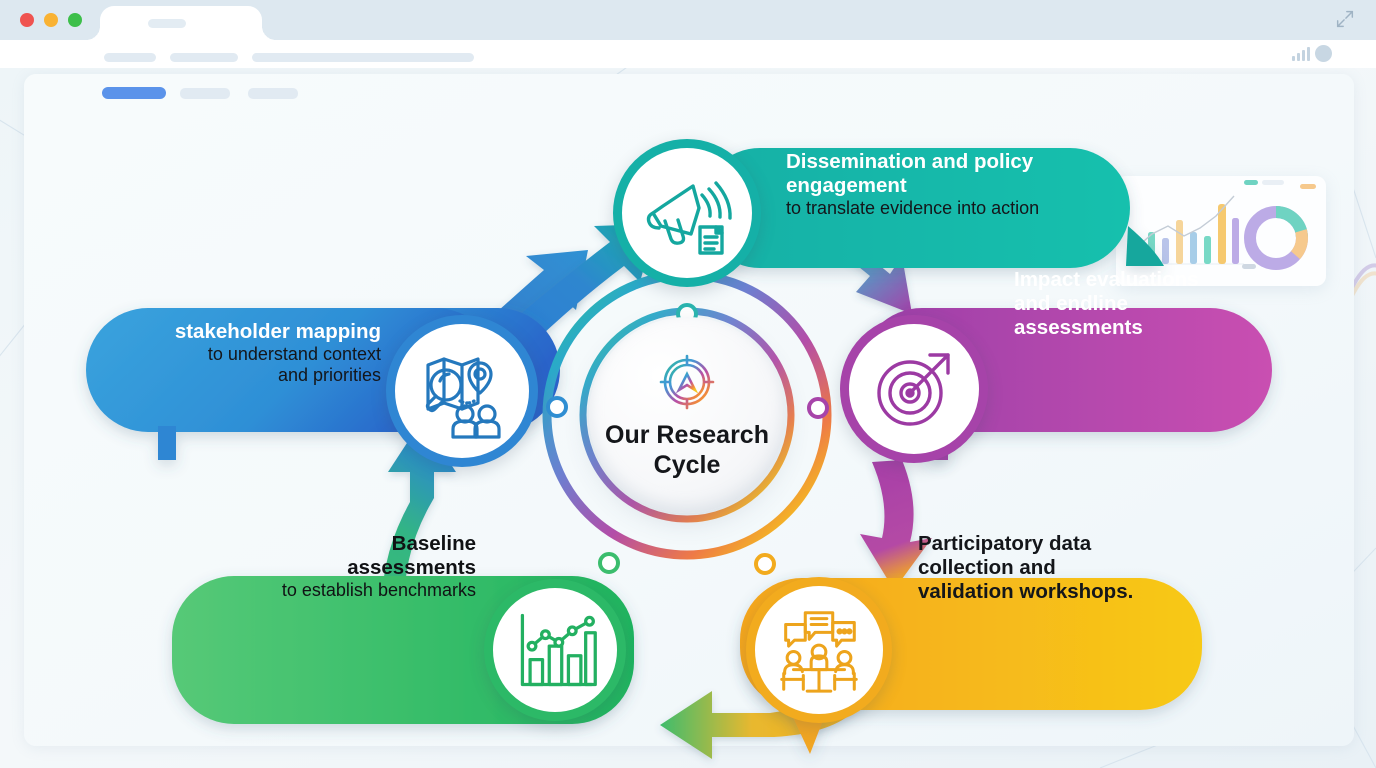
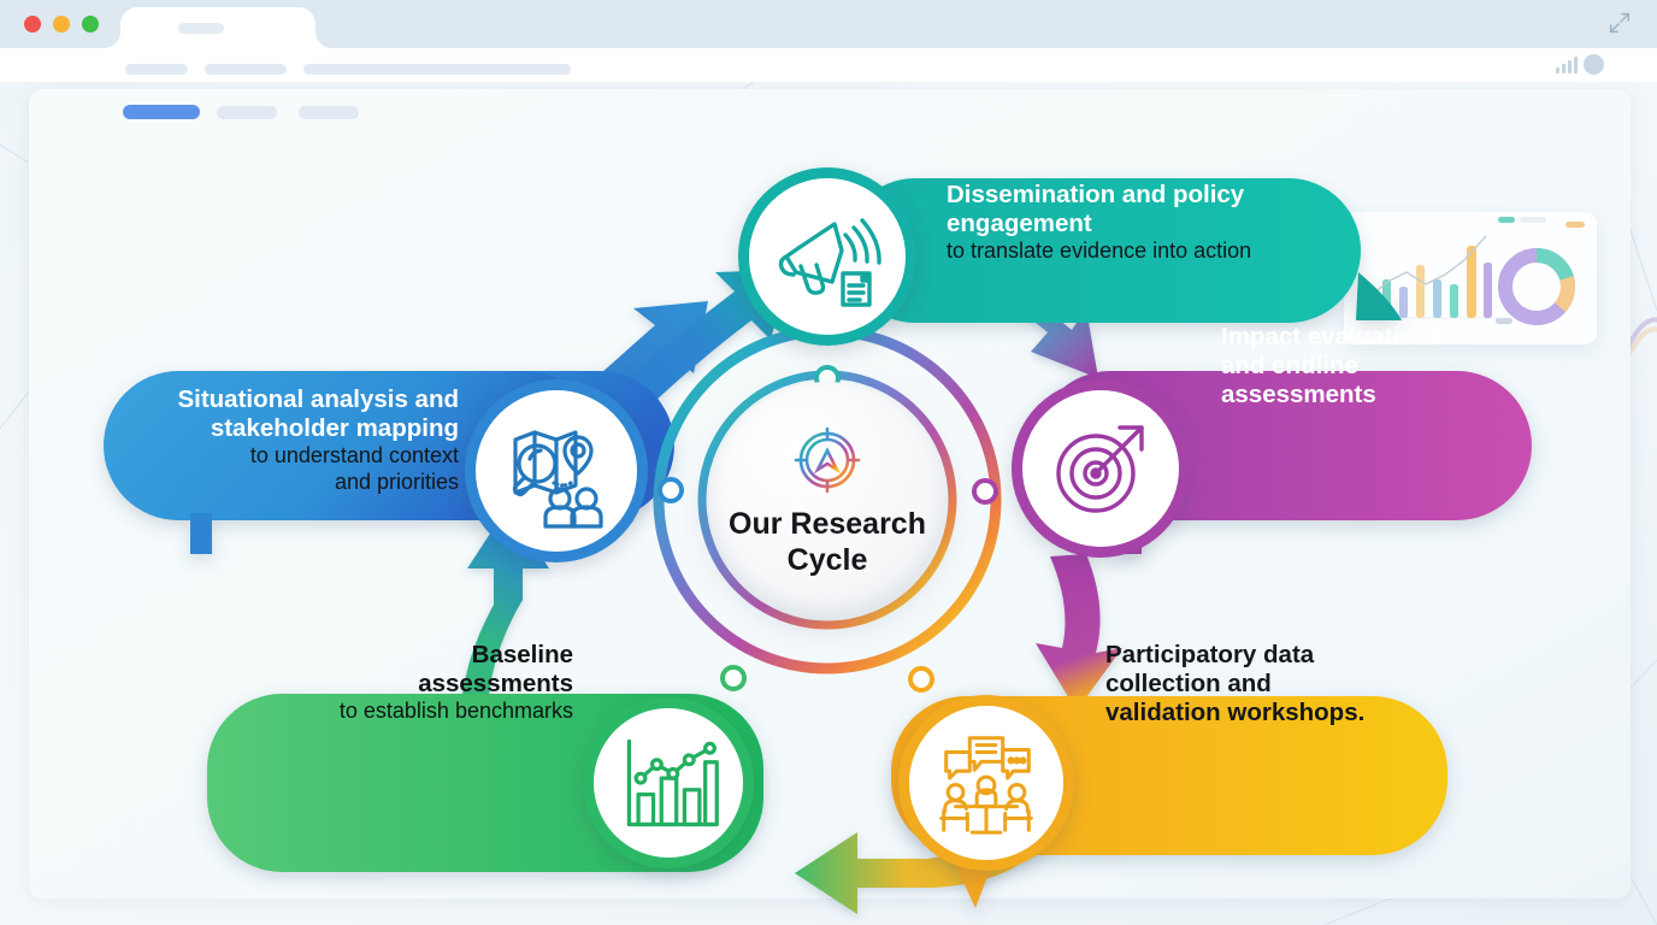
+ Situational analysis and
  stakeholder mapping
  to understand context
  and priorities
  Dissemination and policy
  engagement
  to translate evidence into action
  Impact evaluations
  and endline
  assessments
  Participatory data
  collection and
  validation workshops.
  Baseline
  assessments
  to establish benchmarks
  Our Research
  Cycle
